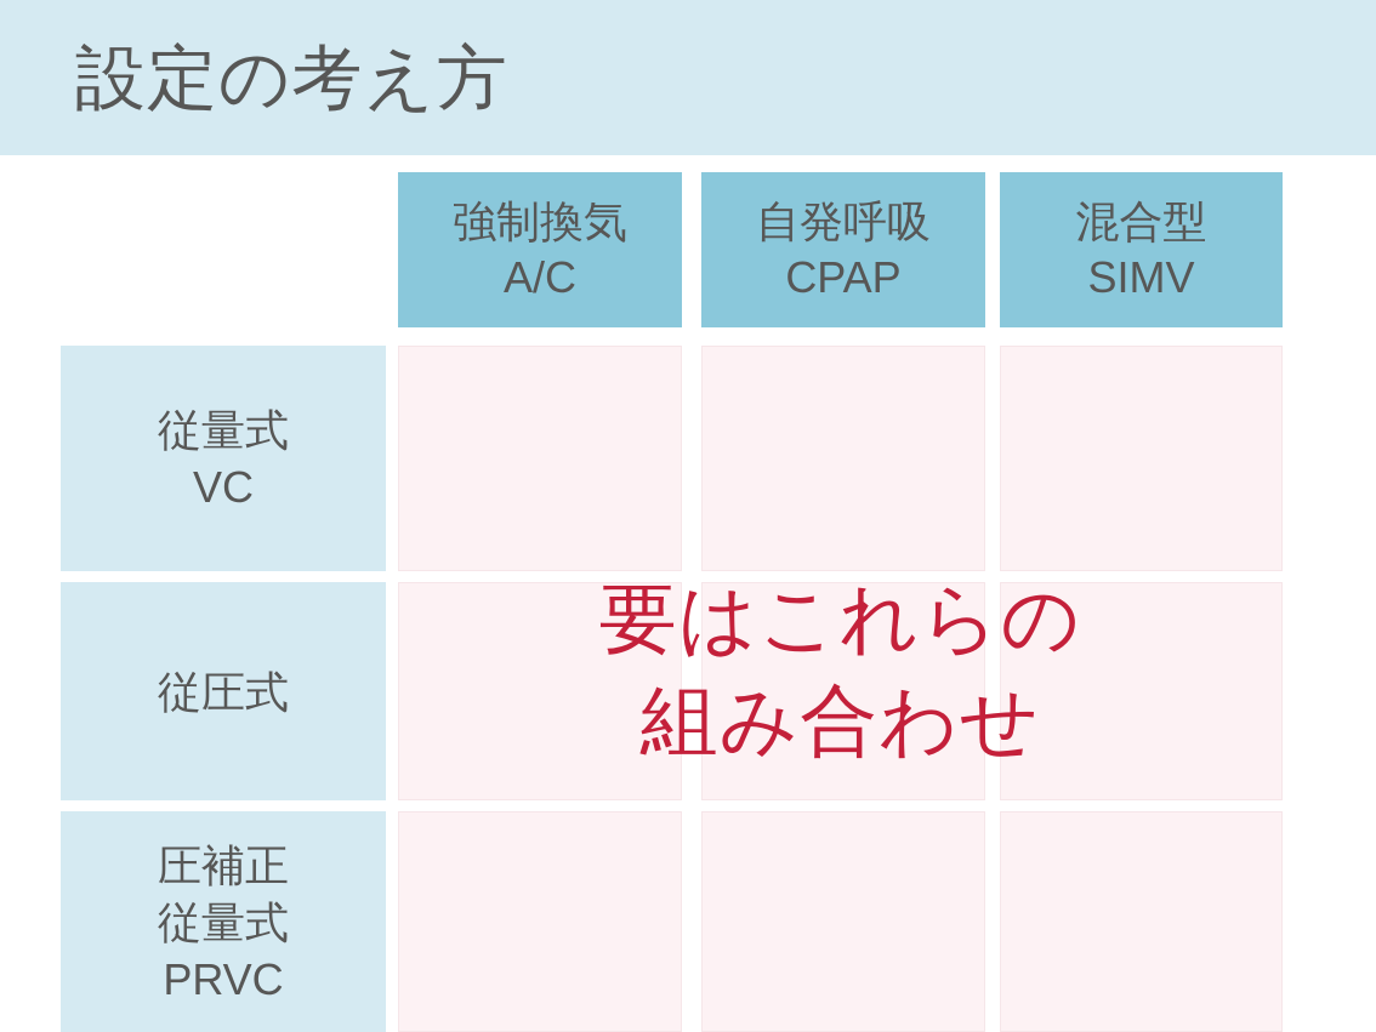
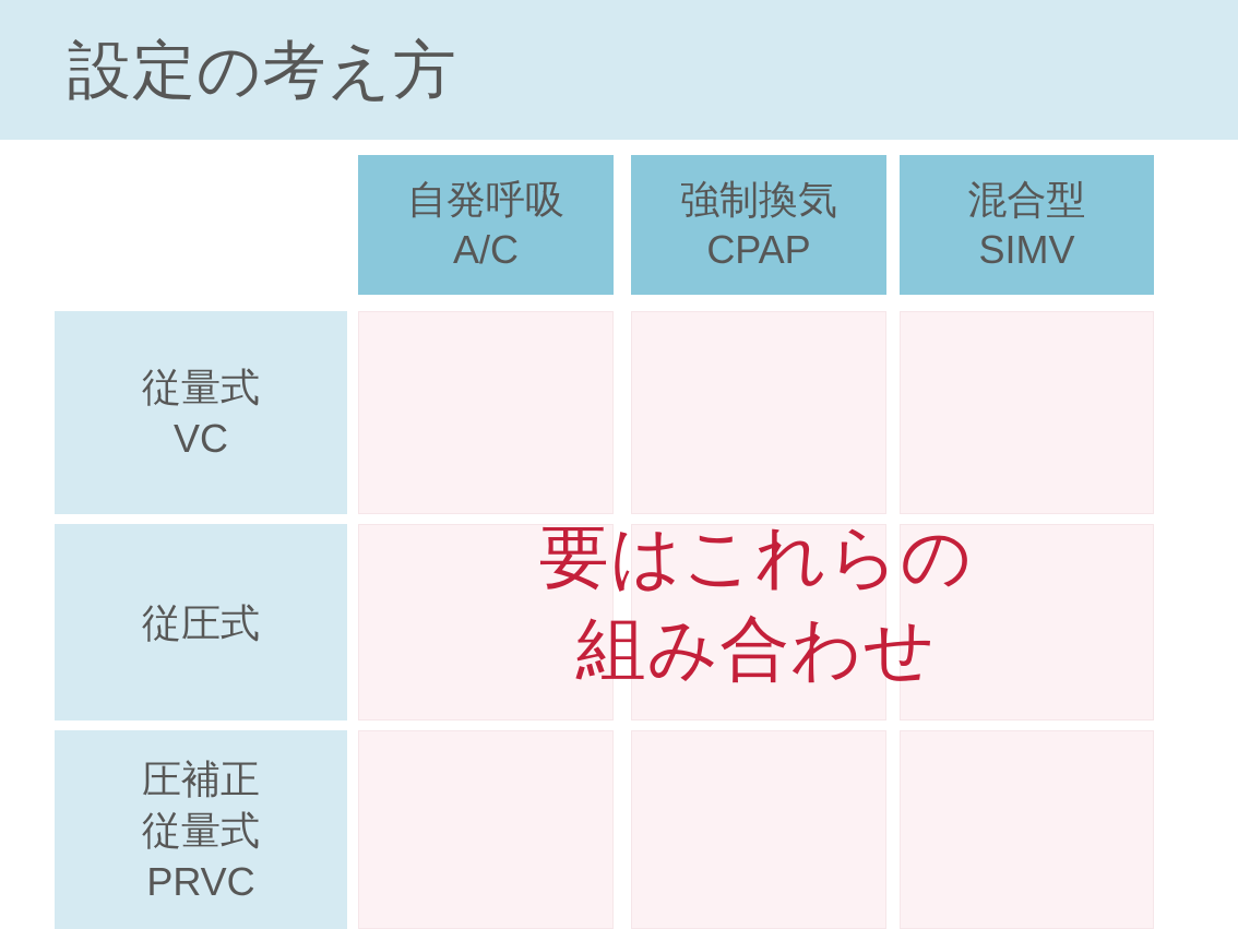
  設定の考え方
- 強制換気
+ 自発呼吸
  A/C
- 自発呼吸
+ 強制換気
  CPAP
  混合型
  SIMV
  従量式
  VC
  従圧式
  圧補正
  従量式
  PRVC
  要はこれらの
  組み合わせ
